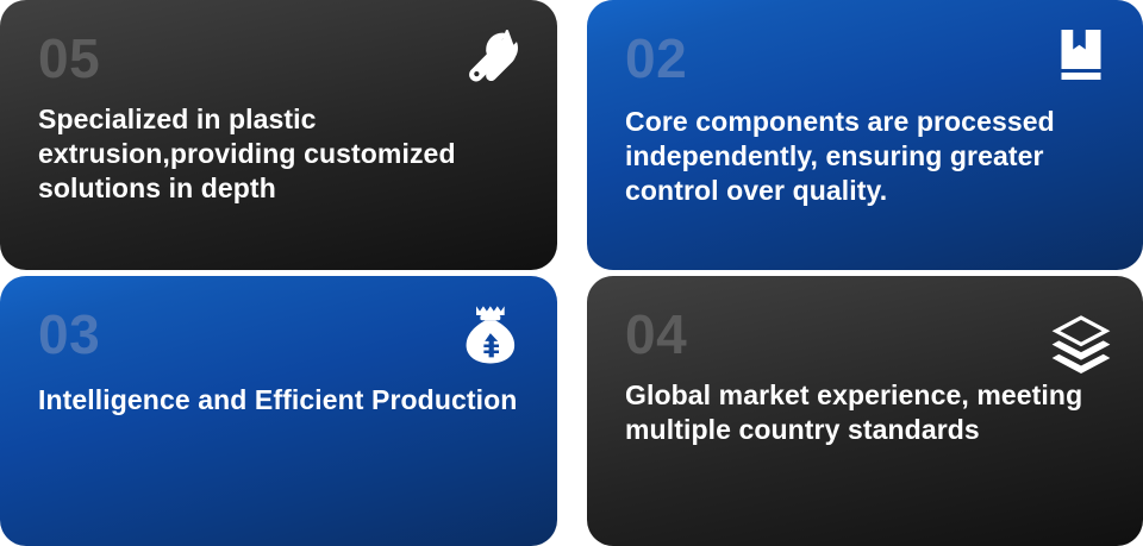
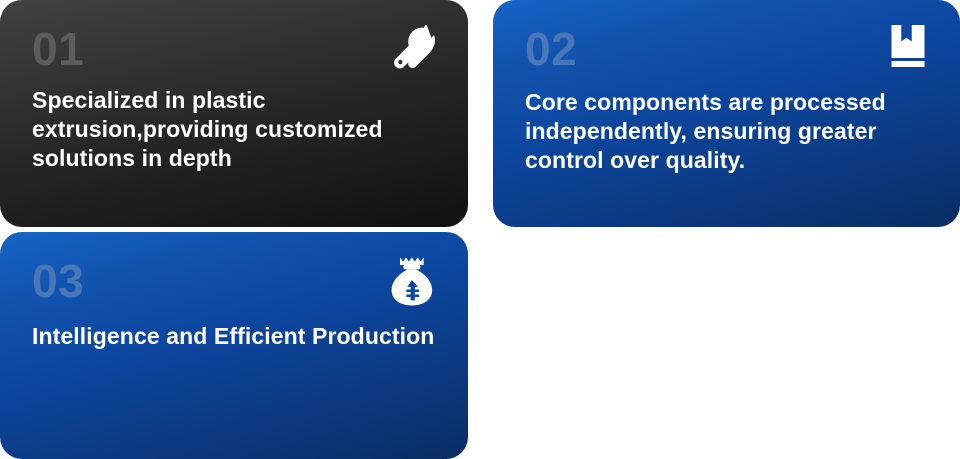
- 05
+ 01
  Specialized in plastic extrusion,providing customized solutions in depth
  02
  Core components are processed independently, ensuring greater control over quality.
  03
  Intelligence and Efficient Production
- 04
- Global market experience, meeting multiple country standards
